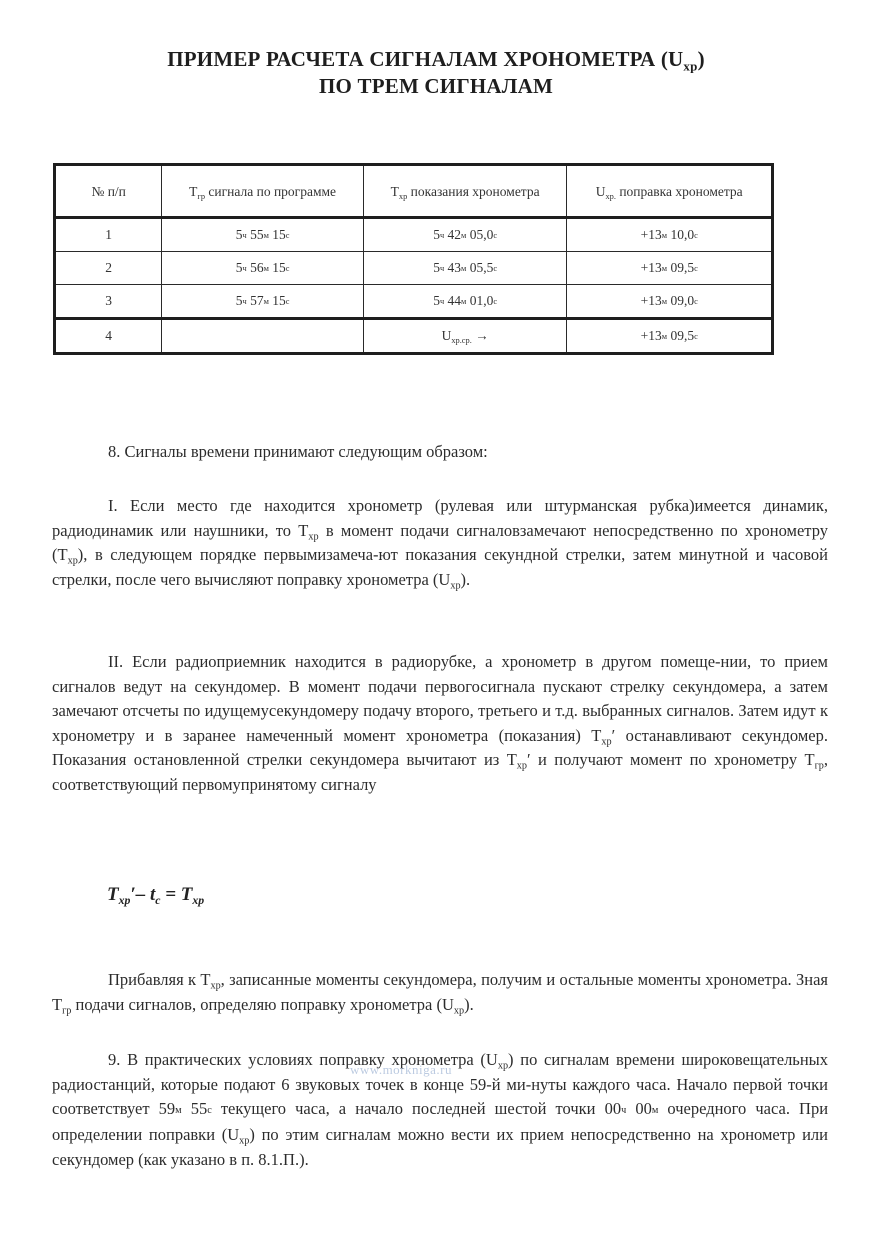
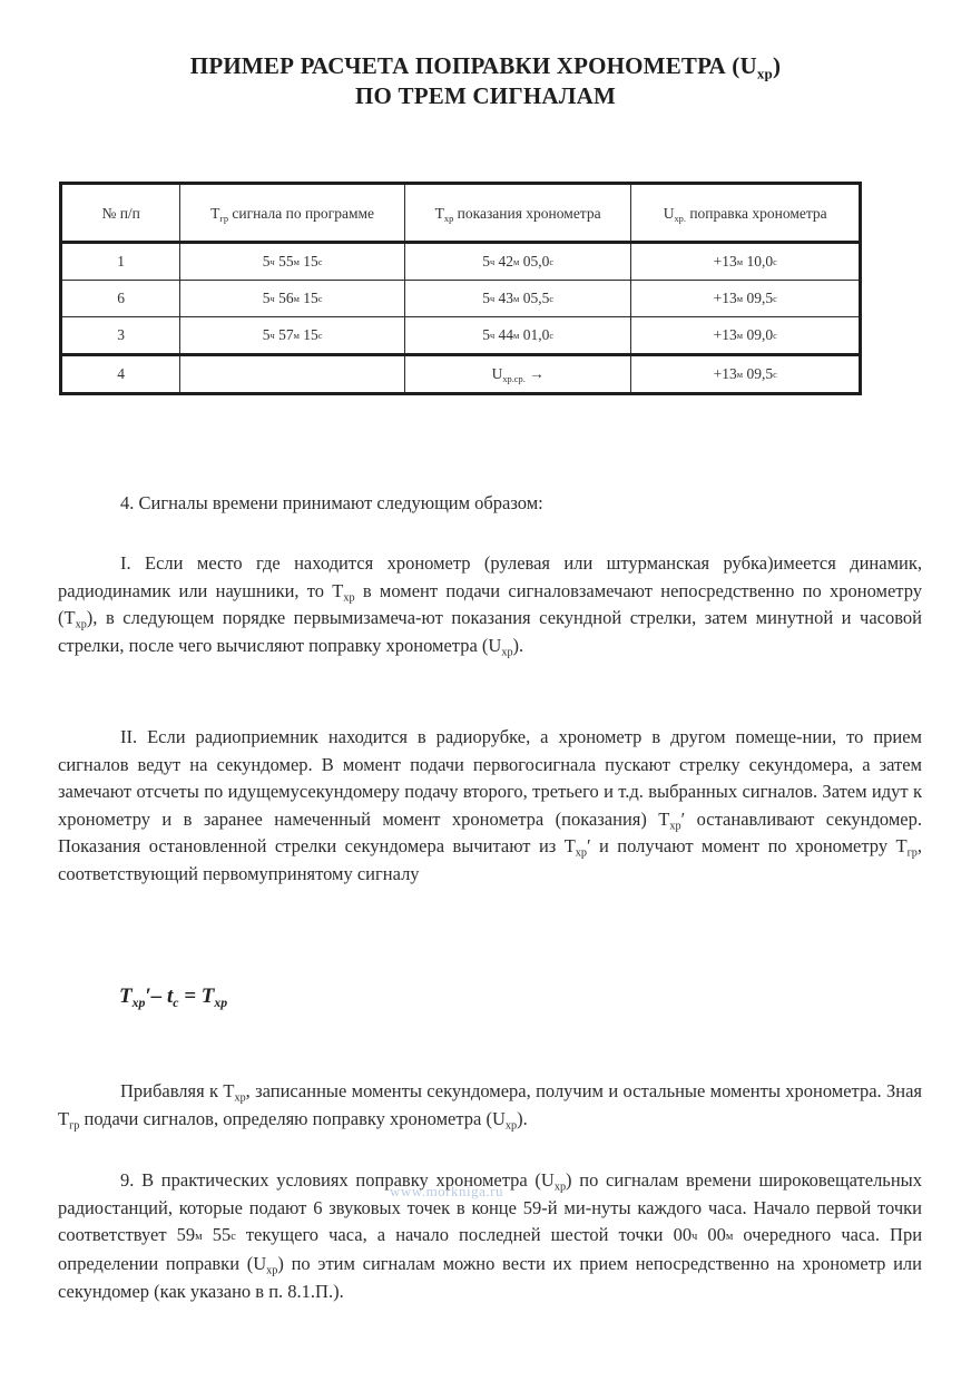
- ПРИМЕР РАСЧЕТА СИГНАЛАМ ХРОНОМЕТРА (Uхр)
+ ПРИМЕР РАСЧЕТА ПОПРАВКИ ХРОНОМЕТРА (Uхр)
  ПО ТРЕМ СИГНАЛАМ
  № п/п	Тгр сигнала по программе	Тхр показания хронометра	Uхр. поправка хронометра
  1	5ч 55м 15с	5ч 42м 05,0с	+13м 10,0с
- 2	5ч 56м 15с	5ч 43м 05,5с	+13м 09,5с
+ 6	5ч 56м 15с	5ч 43м 05,5с	+13м 09,5с
  3	5ч 57м 15с	5ч 44м 01,0с	+13м 09,0с
  4		Uхр.ср. →	+13м 09,5с
- 8. Сигналы времени принимают следующим образом:
+ 4. Сигналы времени принимают следующим образом:
  I. Если место где находится хронометр (рулевая или штурманская рубка)имеется динамик, радиодинамик или наушники, то Тхр в момент подачи сигналовзамечают непосредственно по хронометру (Тхр), в следующем порядке первымизамеча-ют показания секундной стрелки, затем минутной и часовой стрелки, после чего вычисляют поправку хронометра (Uхр).
  II. Если радиоприемник находится в радиорубке, а хронометр в другом помеще-нии, то прием сигналов ведут на секундомер. В момент подачи первогосигнала пускают стрелку секундомера, а затем замечают отсчеты по идущемусекундомеру подачу второго, третьего и т.д. выбранных сигналов. Затем идут к хронометру и в заранее намеченный момент хронометра (показания) Тхр′ останавливают секундомер. Показания остановленной стрелки секундомера вычитают из Тхр′ и получают момент по хронометру Тгр, соответствующий первомупринятому сигналу
  Txp′– tc = Txp
  Прибавляя к Тхр, записанные моменты секундомера, получим и остальные моменты хронометра. Зная Тгр подачи сигналов, определяю поправку хронометра (Uхр).
  9. В практических условиях поправку хронометра (Uхр) по сигналам времени широковещательных радиостанций, которые подают 6 звуковых точек в конце 59-й ми-нуты каждого часа. Начало первой точки соответствует 59м 55с текущего часа, а начало последней шестой точки 00ч 00м очередного часа. При определении поправки (Uхр) по этим сигналам можно вести их прием непосредственно на хронометр или секундомер (как указано в п. 8.1.П.).
  www.morkniga.ru
